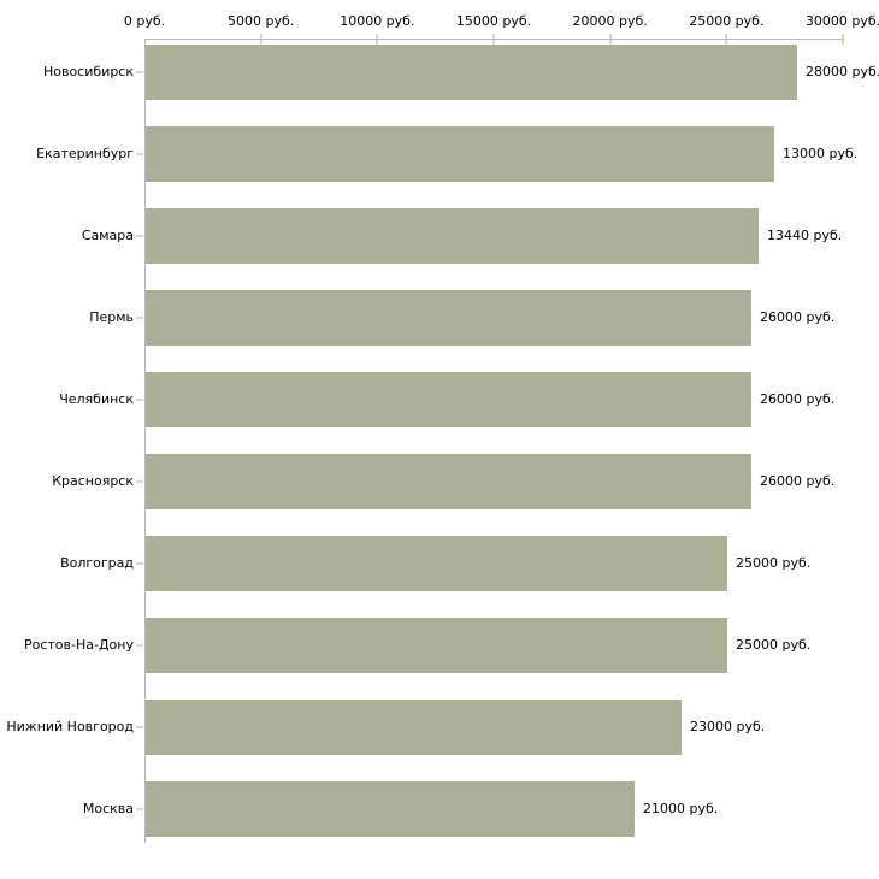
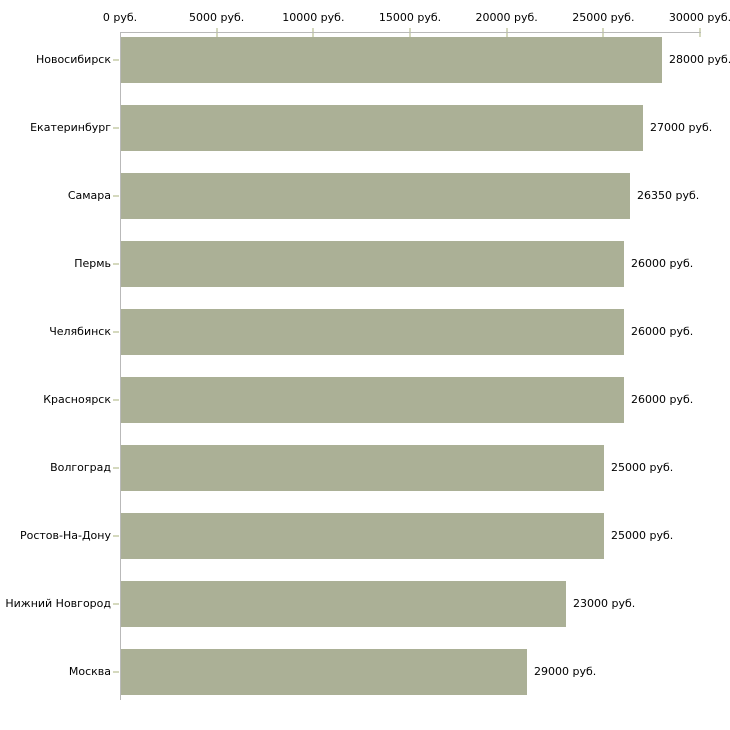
  0 руб.
  5000 руб.
  10000 руб.
  15000 руб.
  20000 руб.
  25000 руб.
  30000 руб.
  Новосибирск
  28000 руб
  Екатеринбург
- 13000 руб.
+ 27000 руб.
  Самара
- 13440 руб.
+ 26350 руб.
  Пермь
  26000 руб.
  Челябинск
  26000 руб.
  Красноярск
  26000 руб.
  Волгоград
  25000 руб.
  Ростов-На-Дону
  25000 руб.
  Нижний Новгород
  23000 руб.
  Москва
- 21000 руб.
+ 29000 руб.
